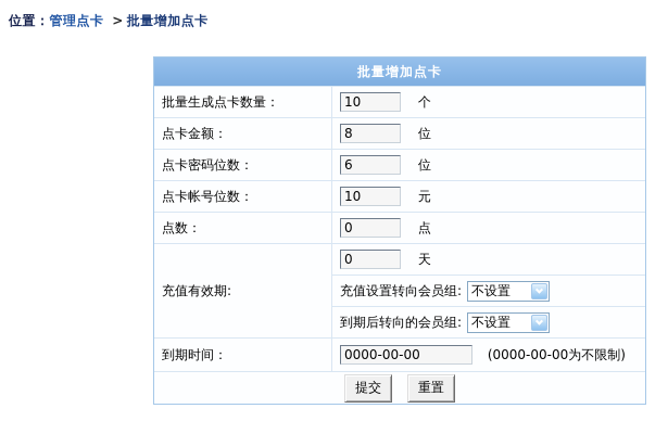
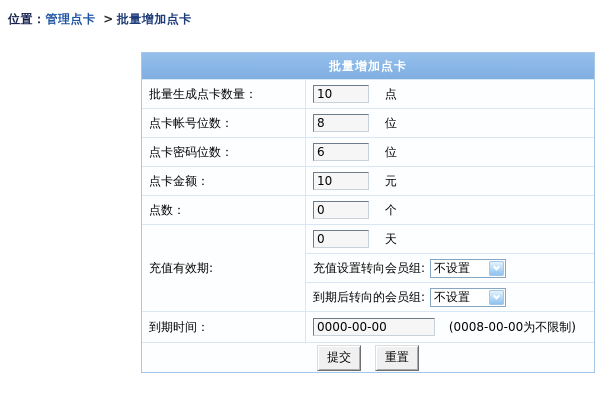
  位置：管理点卡 > 批量增加点卡
  批量增加点卡
- 批量生成点卡数量：	10 个
+ 批量生成点卡数量：	10 点
- 点卡金额：	8 位
+ 点卡帐号位数：	8 位
  点卡密码位数：	6 位
- 点卡帐号位数：	10 元
+ 点卡金额：	10 元
- 点数：	0 点
+ 点数：	0 个
  充值有效期:	0 天
  充值设置转向会员组: 不设置
  到期后转向的会员组: 不设置
- 到期时间：	0000-00-00 (0000-00-00为不限制)
+ 到期时间：	0000-00-00 (0008-00-00为不限制)
  提交 重置
